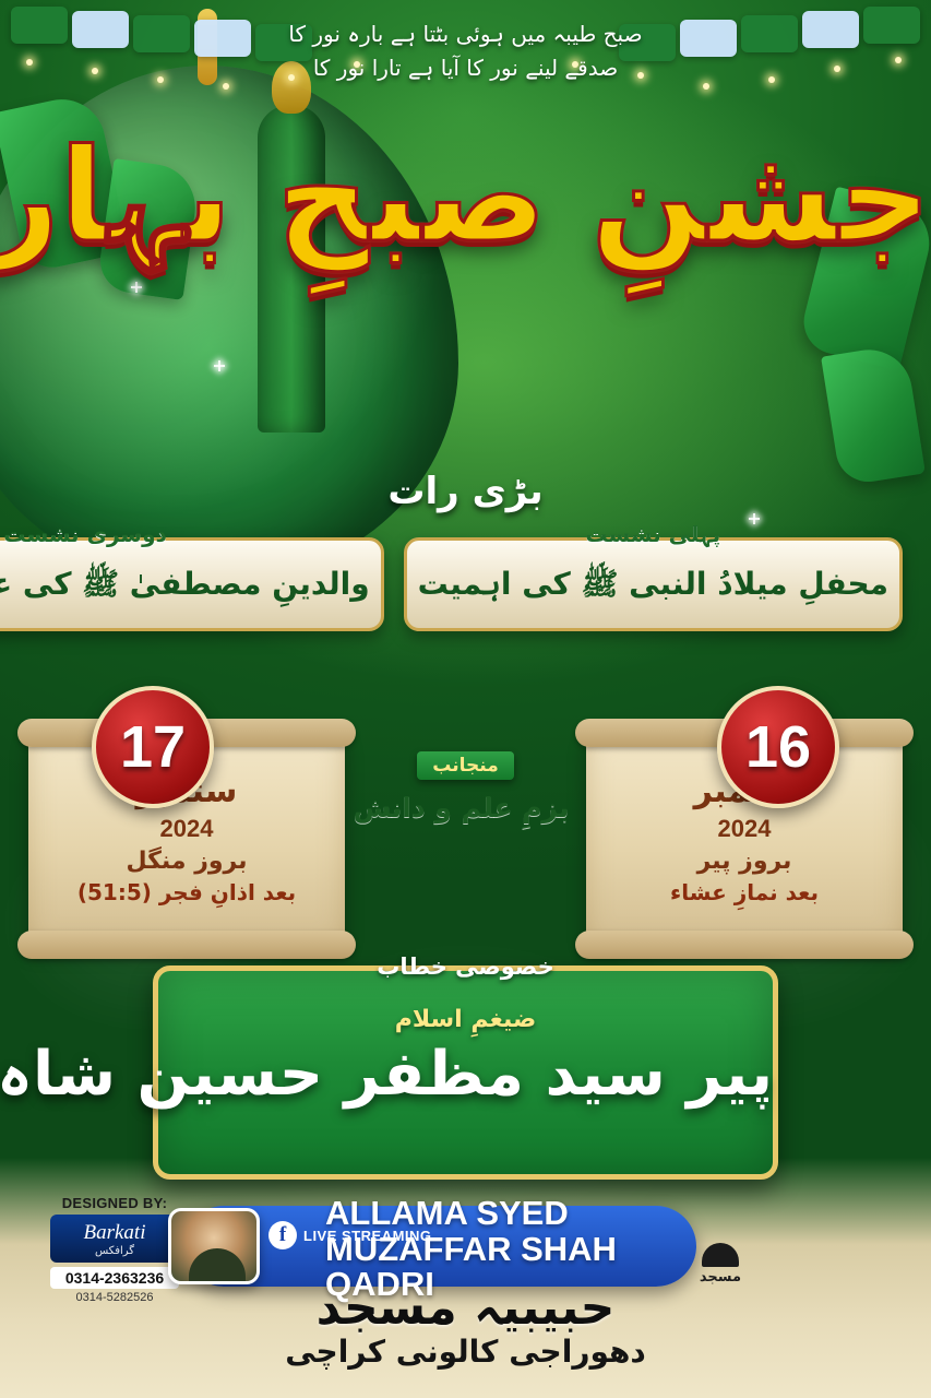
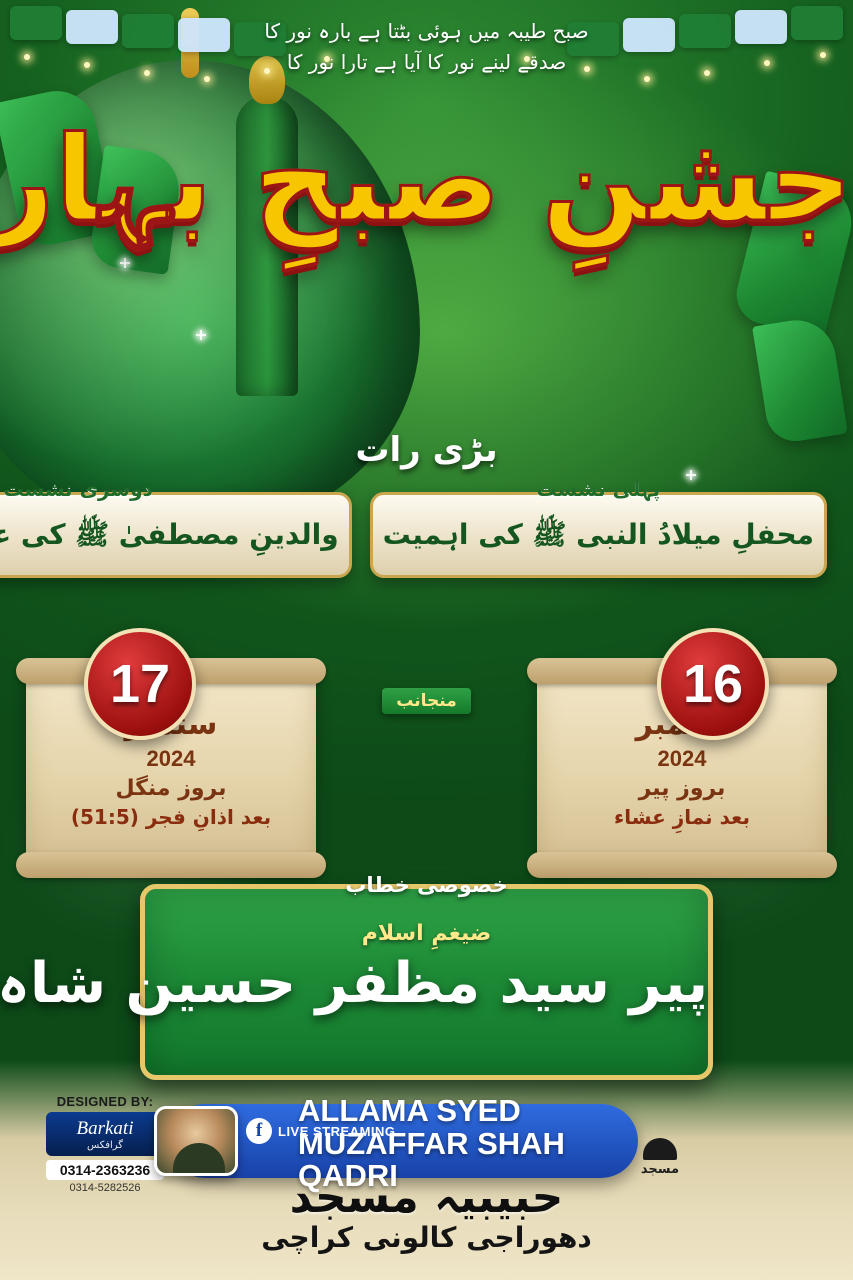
  صبح طیبہ میں ہوئی بٹتا ہے بارہ نور کا
  صدقے لینے نور کا آیا ہے تارا نور کا
  جشنِ صبحِ بہار
  بڑی رات
  پہلی نشست
  محفلِ میلادُ النبی ﷺ کی اہمیت
  دوسری نشست
  والدینِ مصطفیٰ ﷺ کی ع
  2024
  بروز پیر
  بعد نمازِ عشاء
  16
  2024
  بروز منگل
  بعد اذانِ فجر (5:15)
  17
  منجانب
- بزمِ علم و دانش
  خصوصی خطاب
  ضیغمِ اسلام
  پیر سید مظفر حسین شاہ
  DESIGNED BY:
  Barkati
  گرافکس
  0314-2363236
  0314-5282526
  f
  LIVE STREAMING
  ALLAMA SYED
  MUZAFFAR SHAH QADRI
  مسجد
  حبیبیہ مسجد
  دھوراجی کالونی کراچی
